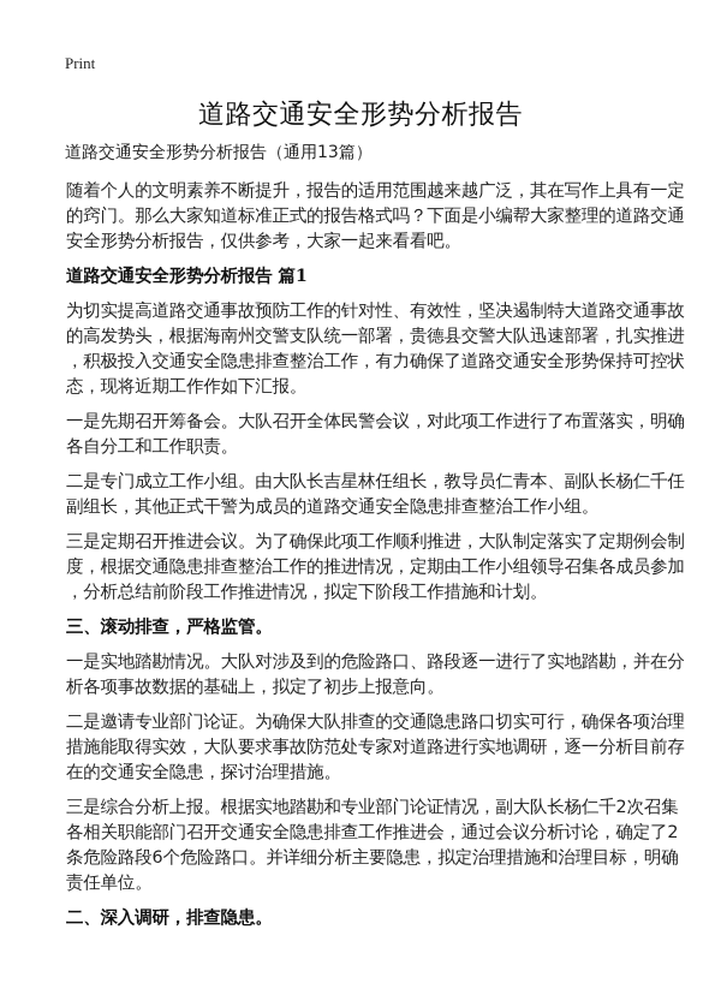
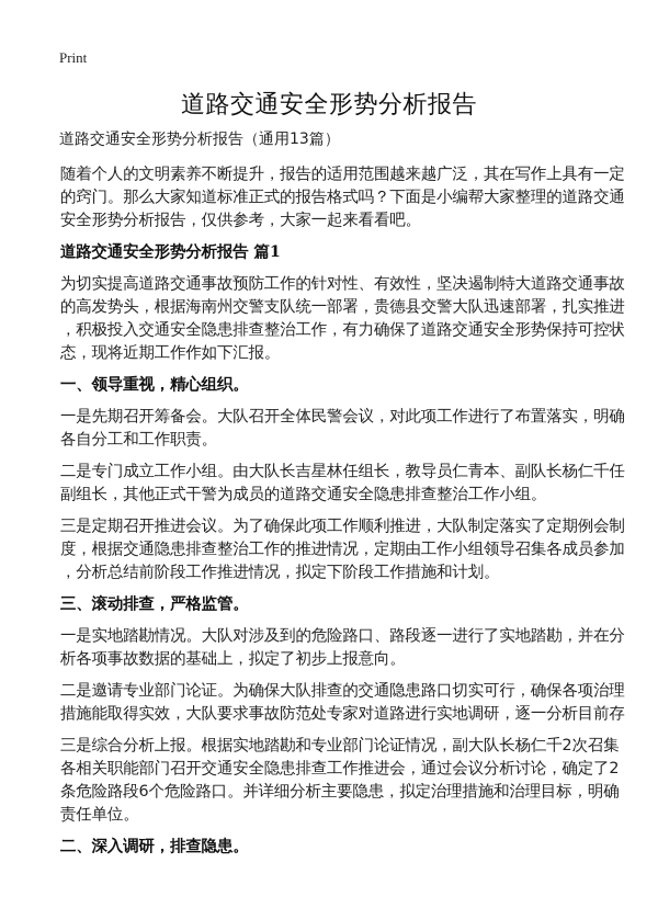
  Print
  道路交通安全形势分析报告
  道路交通安全形势分析报告（通用13篇）
  随着个人的文明素养不断提升，报告的适用范围越来越广泛，其在写作上具有一定
  的窍门。那么大家知道标准正式的报告格式吗？下面是小编帮大家整理的道路交通
  安全形势分析报告，仅供参考，大家一起来看看吧。
  道路交通安全形势分析报告 篇1
  为切实提高道路交通事故预防工作的针对性、有效性，坚决遏制特大道路交通事故
  的高发势头，根据海南州交警支队统一部署，贵德县交警大队迅速部署，扎实推进
  ，积极投入交通安全隐患排查整治工作，有力确保了道路交通安全形势保持可控状
  态，现将近期工作作如下汇报。
+ 一、领导重视，精心组织。
  一是先期召开筹备会。大队召开全体民警会议，对此项工作进行了布置落实，明确
  各自分工和工作职责。
  二是专门成立工作小组。由大队长吉星林任组长，教导员仁青本、副队长杨仁千任
  副组长，其他正式干警为成员的道路交通安全隐患排查整治工作小组。
  三是定期召开推进会议。为了确保此项工作顺利推进，大队制定落实了定期例会制
  度，根据交通隐患排查整治工作的推进情况，定期由工作小组领导召集各成员参加
  ，分析总结前阶段工作推进情况，拟定下阶段工作措施和计划。
  三、滚动排查，严格监管。
  一是实地踏勘情况。大队对涉及到的危险路口、路段逐一进行了实地踏勘，并在分
  析各项事故数据的基础上，拟定了初步上报意向。
  二是邀请专业部门论证。为确保大队排查的交通隐患路口切实可行，确保各项治理
  措施能取得实效，大队要求事故防范处专家对道路进行实地调研，逐一分析目前存
- 在的交通安全隐患，探讨治理措施。
  三是综合分析上报。根据实地踏勘和专业部门论证情况，副大队长杨仁千2次召集
  各相关职能部门召开交通安全隐患排查工作推进会，通过会议分析讨论，确定了2
  条危险路段6个危险路口。并详细分析主要隐患，拟定治理措施和治理目标，明确
  责任单位。
  二、深入调研，排查隐患。
